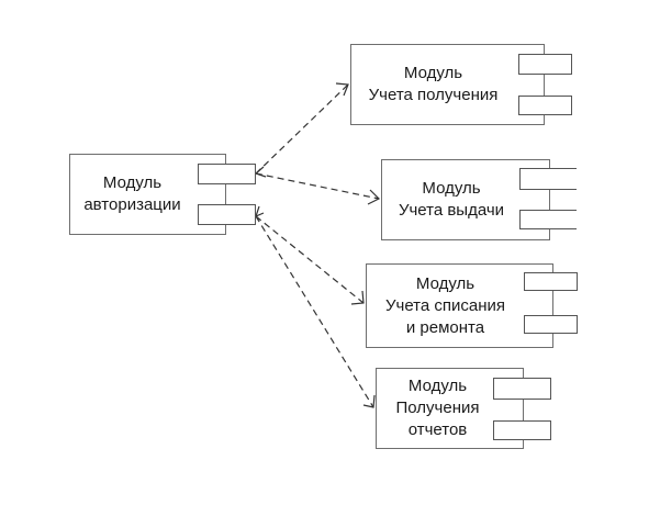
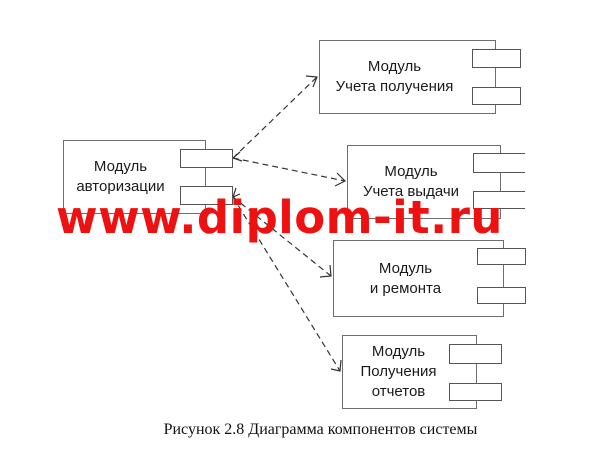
  Модуль
  авторизации
  Модуль
  Учета получения
  Модуль
  Учета выдачи
  Модуль
- Учета списания
  и ремонта
  Модуль
  Получения
  отчетов
+ www.diplom-it.ru
+ Рисунок 2.8 Диаграмма компонентов системы
